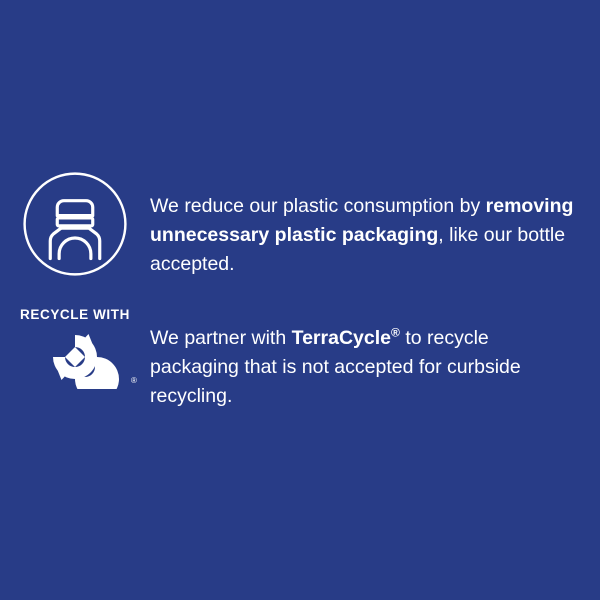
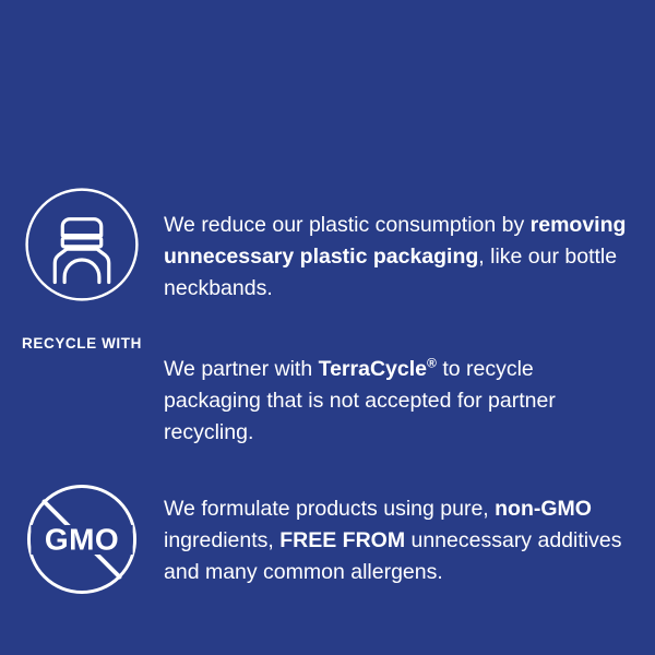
- We reduce our plastic consumption by removing unnecessary plastic packaging, like our bottle accepted.
+ We reduce our plastic consumption by removing unnecessary plastic packaging, like our bottle neckbands.
  RECYCLE WITH
- ®
- We partner with TerraCycle® to recycle packaging that is not accepted for curbside recycling.
+ We partner with TerraCycle® to recycle packaging that is not accepted for partner recycling.
+ GMO
+ We formulate products using pure, non-GMO ingredients, FREE FROM unnecessary additives and many common allergens.
